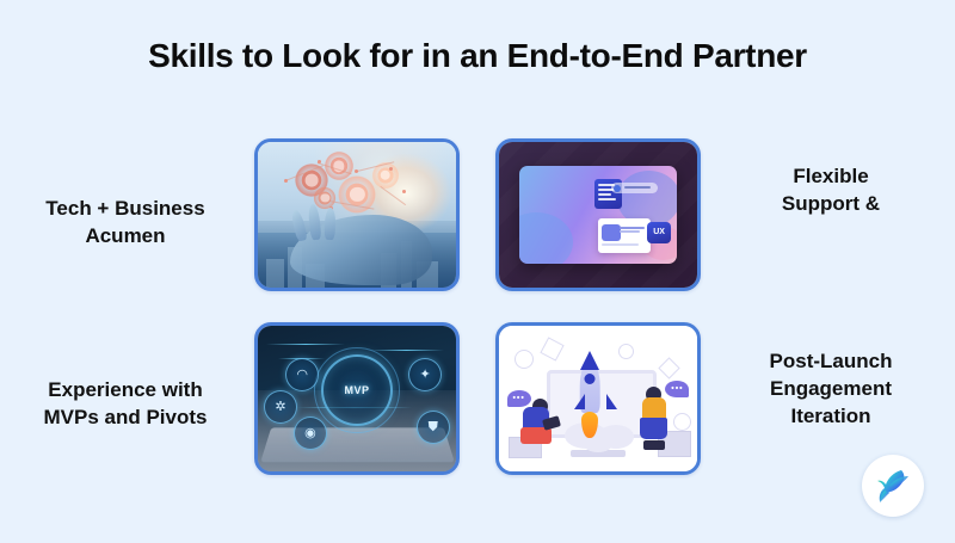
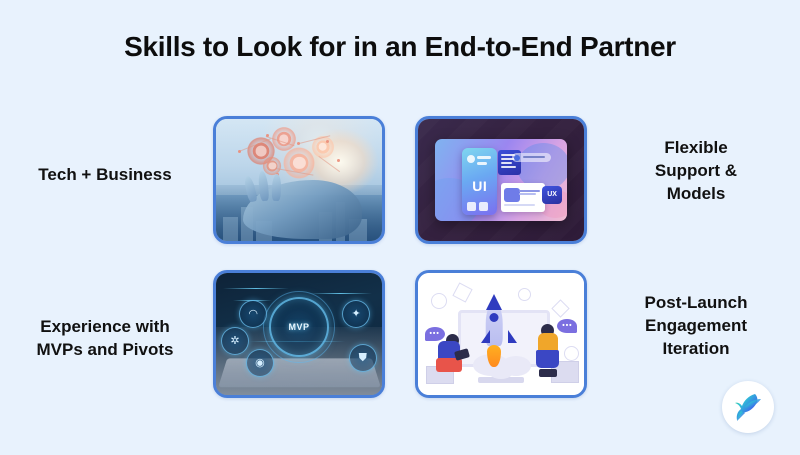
  Skills to Look for in an End-to-End Partner
  Tech + Business
- Acumen
  Flexible
  Support &
+ Models
  Experience with
  MVPs and Pivots
  Post-Launch
  Engagement
  Iteration
+ UI
  MVP
  ◠
  ✲
  ◉
  ✦
  ⛊
